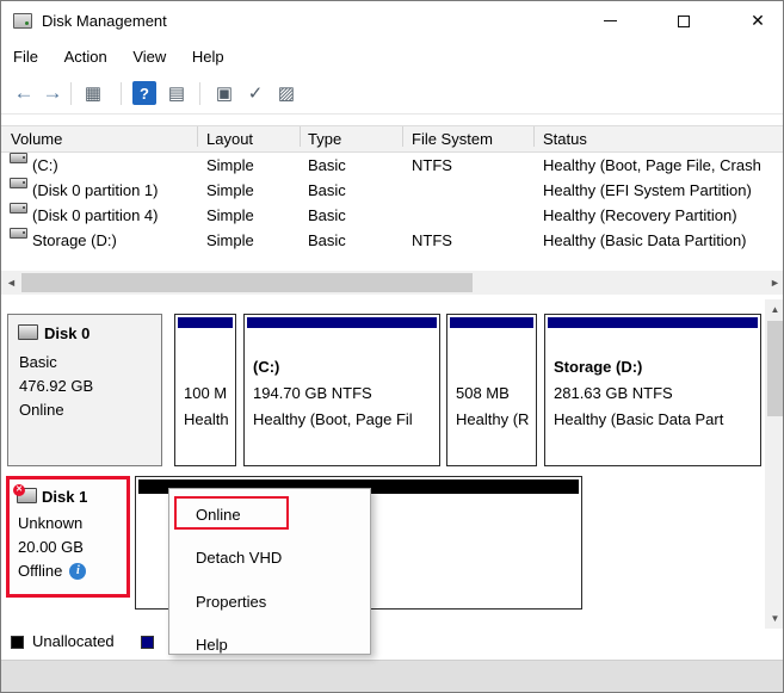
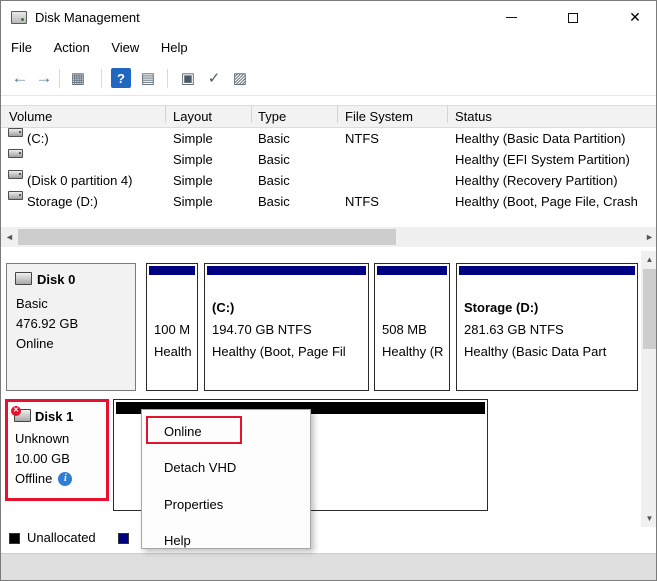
  Disk Management
  ✕
  File Action View Help
  ←
  →
  ▦
  ?
  ▤
  ▣
  ✓
  ▨
  Volume
  Layout
  Type
  File System
  Status
  (C:)
  Simple
  Basic
  NTFS
- Healthy (Boot, Page File, Crash
+ Healthy (Basic Data Partition)
- (Disk 0 partition 1)
  Simple
  Basic
  Healthy (EFI System Partition)
  (Disk 0 partition 4)
  Simple
  Basic
  Healthy (Recovery Partition)
  Storage (D:)
  Simple
  Basic
  NTFS
- Healthy (Basic Data Partition)
+ Healthy (Boot, Page File, Crash
  ◄
  ►
  Disk 0
  Basic
  476.92 GB
  Online
  100 M
  Health
  (C:)
  194.70 GB NTFS
  Healthy (Boot, Page Fil
  508 MB
  Healthy (R
  Storage (D:)
  281.63 GB NTFS
  Healthy (Basic Data Part
  Disk 1
  Unknown
- 20.00 GB
+ 10.00 GB
  Offline
  i
  Online
  Detach VHD
  Properties
  Help
  Unallocated
  ▲
  ▼
